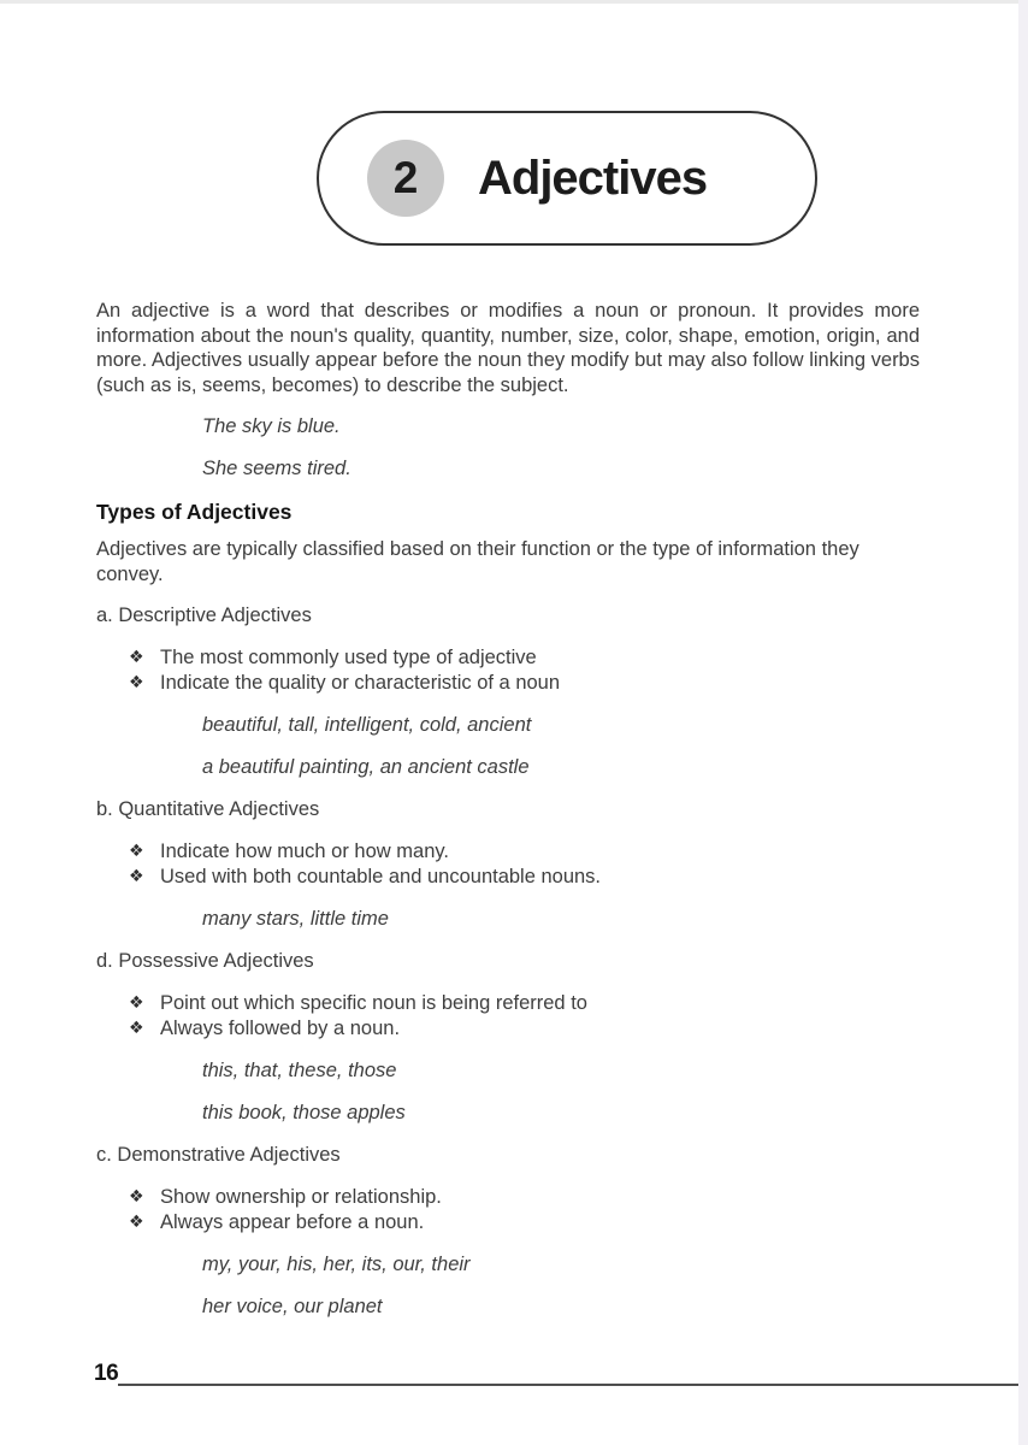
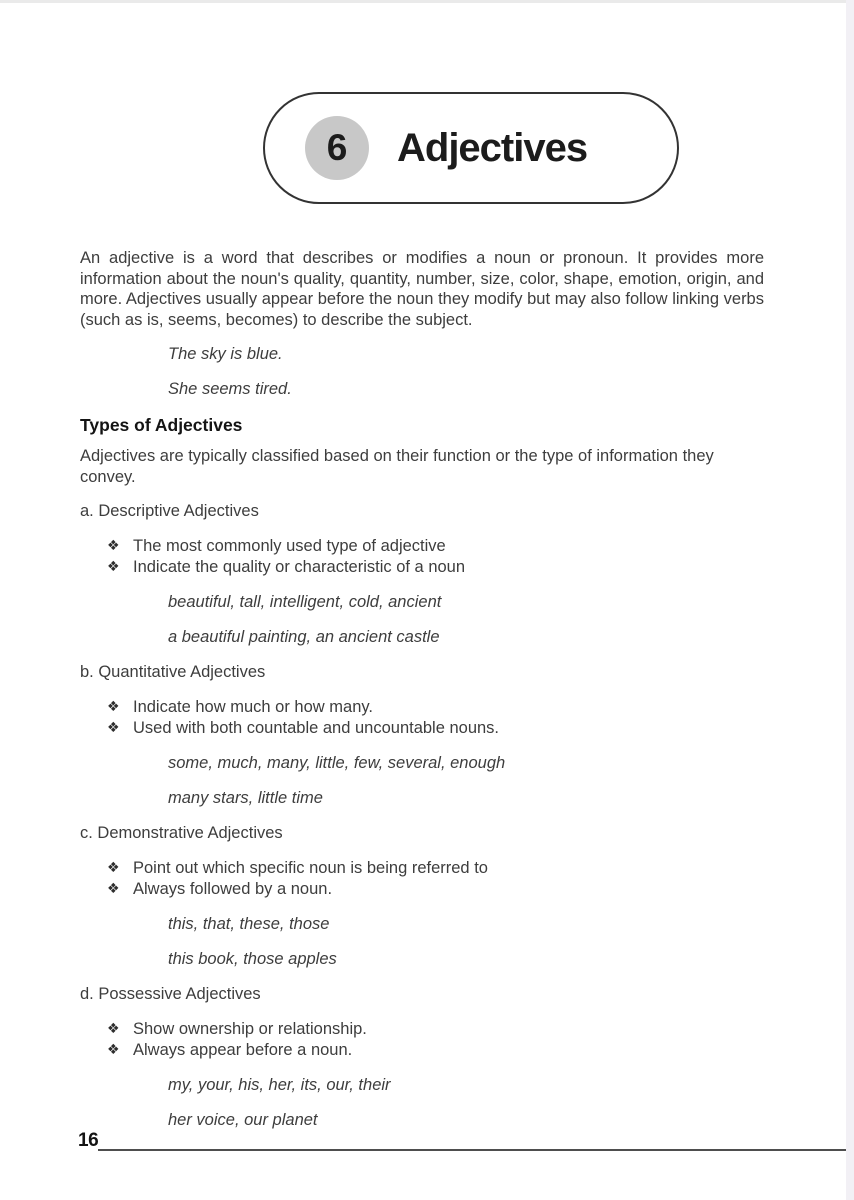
- 2
+ 6
  Adjectives
  An adjective is a word that describes or modifies a noun or pronoun. It provides more information about the noun's quality, quantity, number, size, color, shape, emotion, origin, and more. Adjectives usually appear before the noun they modify but may also follow linking verbs (such as is, seems, becomes) to describe the subject.
  The sky is blue.
  She seems tired.
  Types of Adjectives
  Adjectives are typically classified based on their function or the type of information they convey.
  a. Descriptive Adjectives
  ❖
  The most commonly used type of adjective
  ❖
  Indicate the quality or characteristic of a noun
  beautiful, tall, intelligent, cold, ancient
  a beautiful painting, an ancient castle
  b. Quantitative Adjectives
  ❖
  Indicate how much or how many.
  ❖
  Used with both countable and uncountable nouns.
+ some, much, many, little, few, several, enough
  many stars, little time
- d. Possessive Adjectives
+ c. Demonstrative Adjectives
  ❖
  Point out which specific noun is being referred to
  ❖
  Always followed by a noun.
  this, that, these, those
  this book, those apples
- c. Demonstrative Adjectives
+ d. Possessive Adjectives
  ❖
  Show ownership or relationship.
  ❖
  Always appear before a noun.
  my, your, his, her, its, our, their
  her voice, our planet
  16
